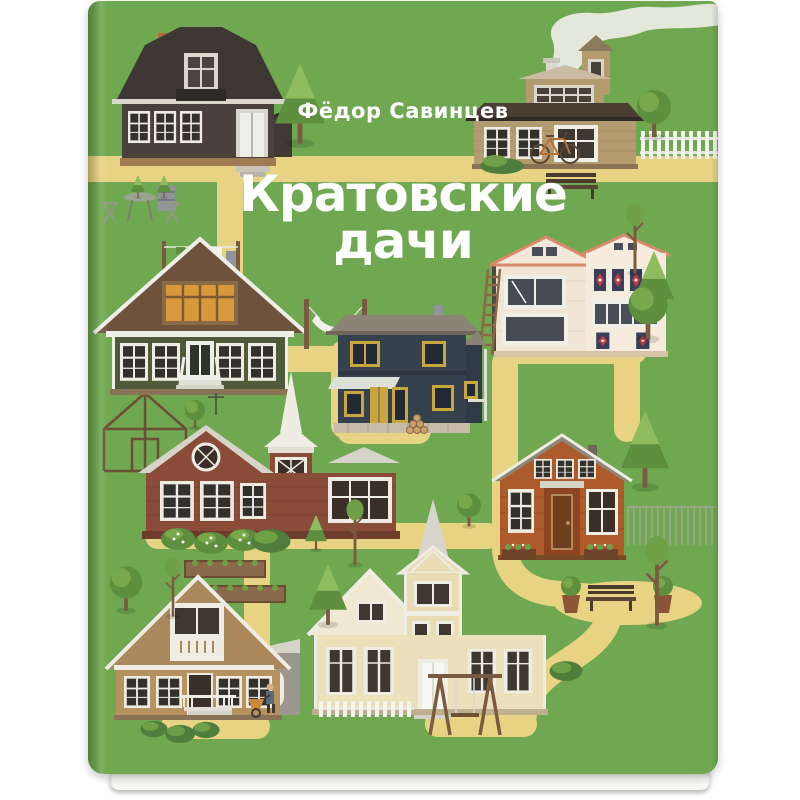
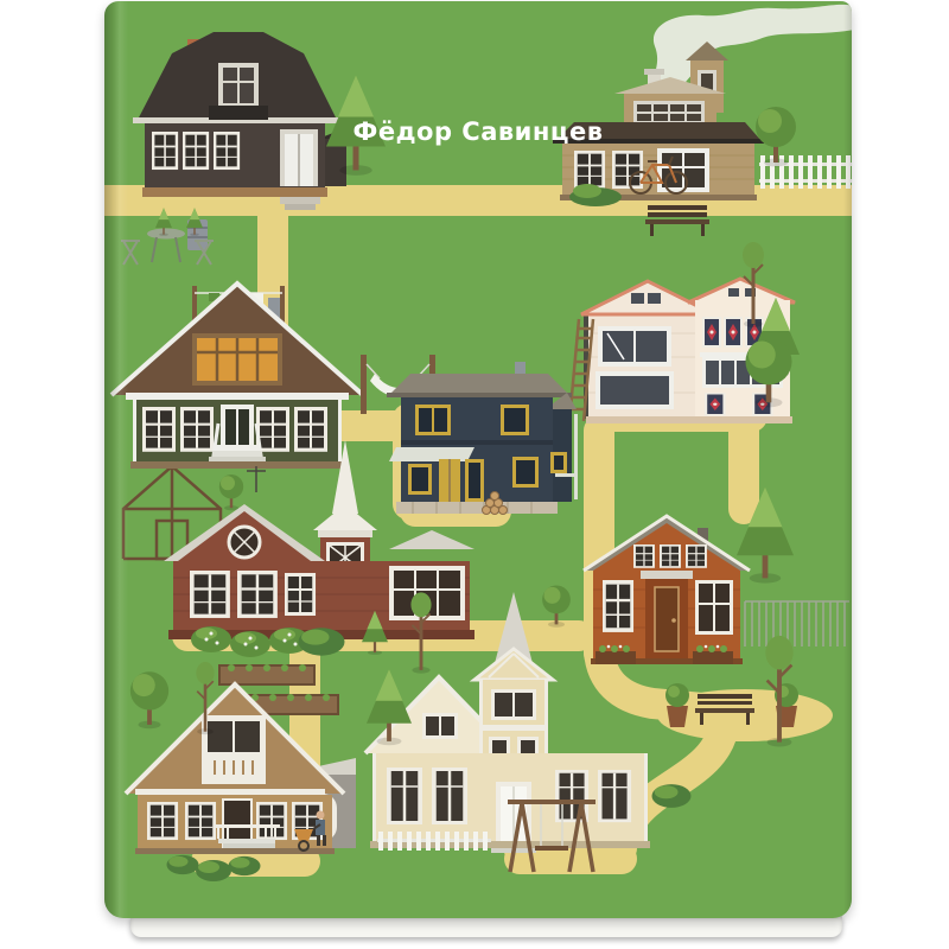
  Фёдор Савинцев
- Кратовские
- дачи
